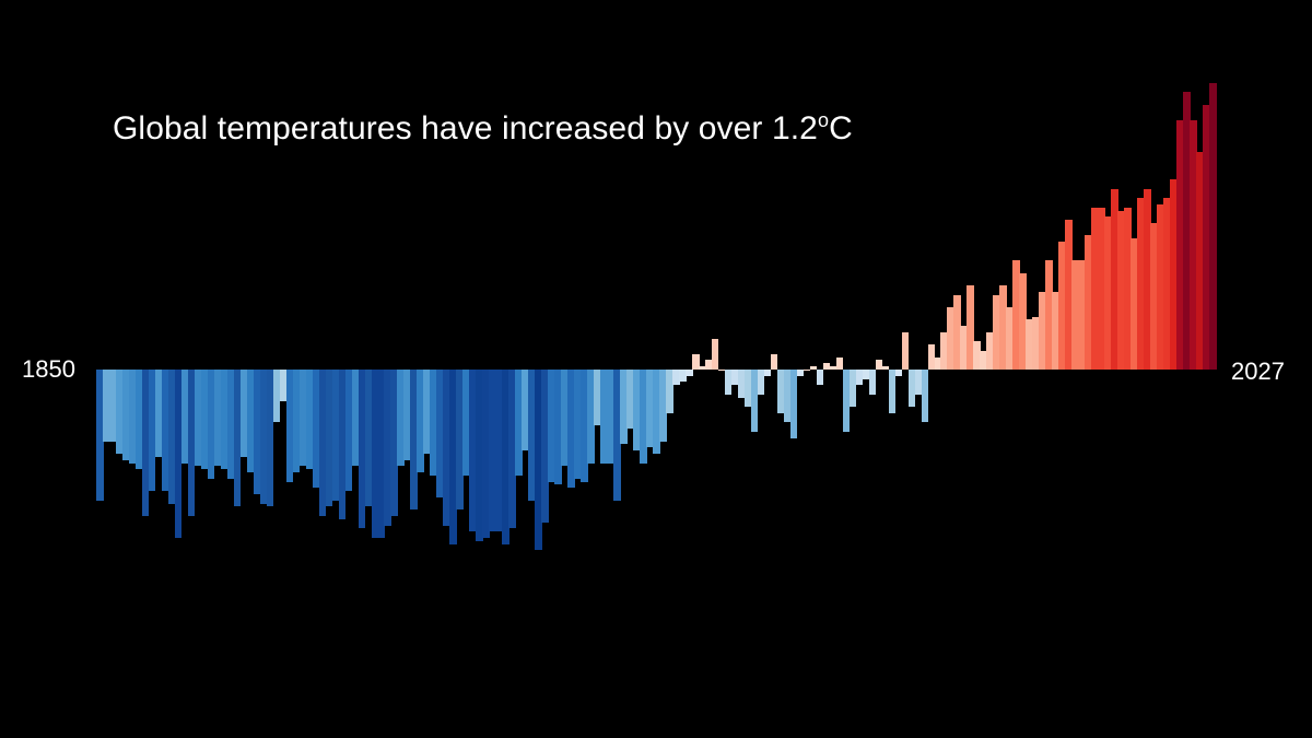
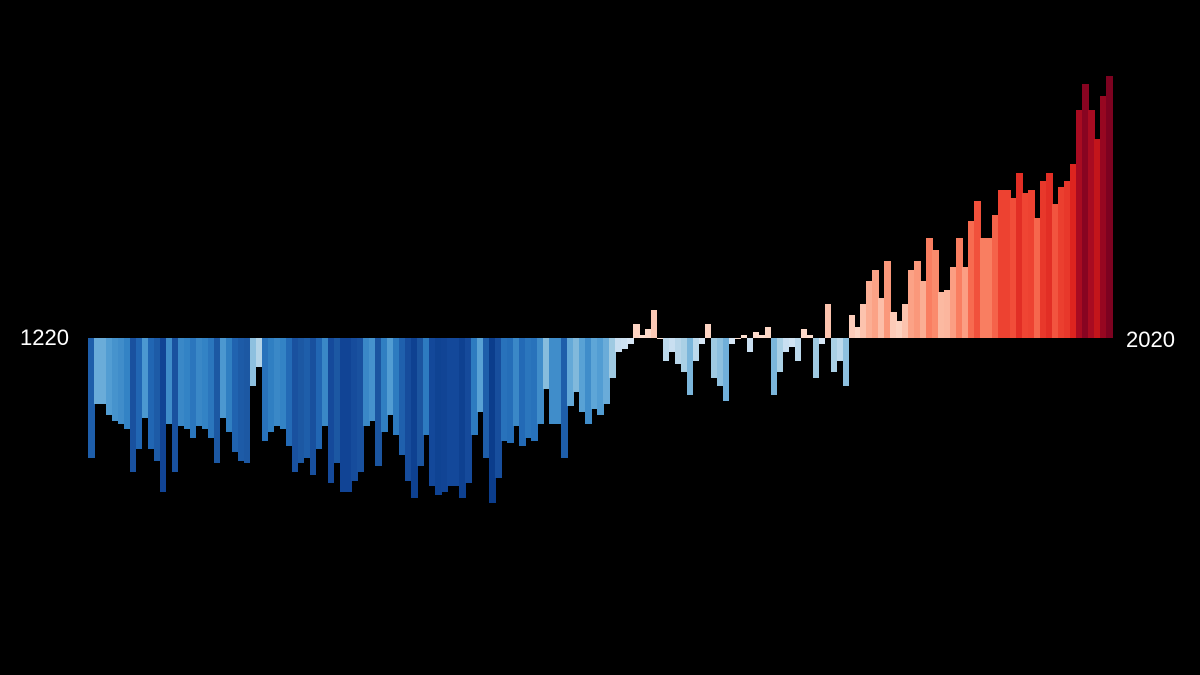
- Global temperatures have increased by over 1.2oC
- 1850
+ 1220
- 2027
+ 2020
